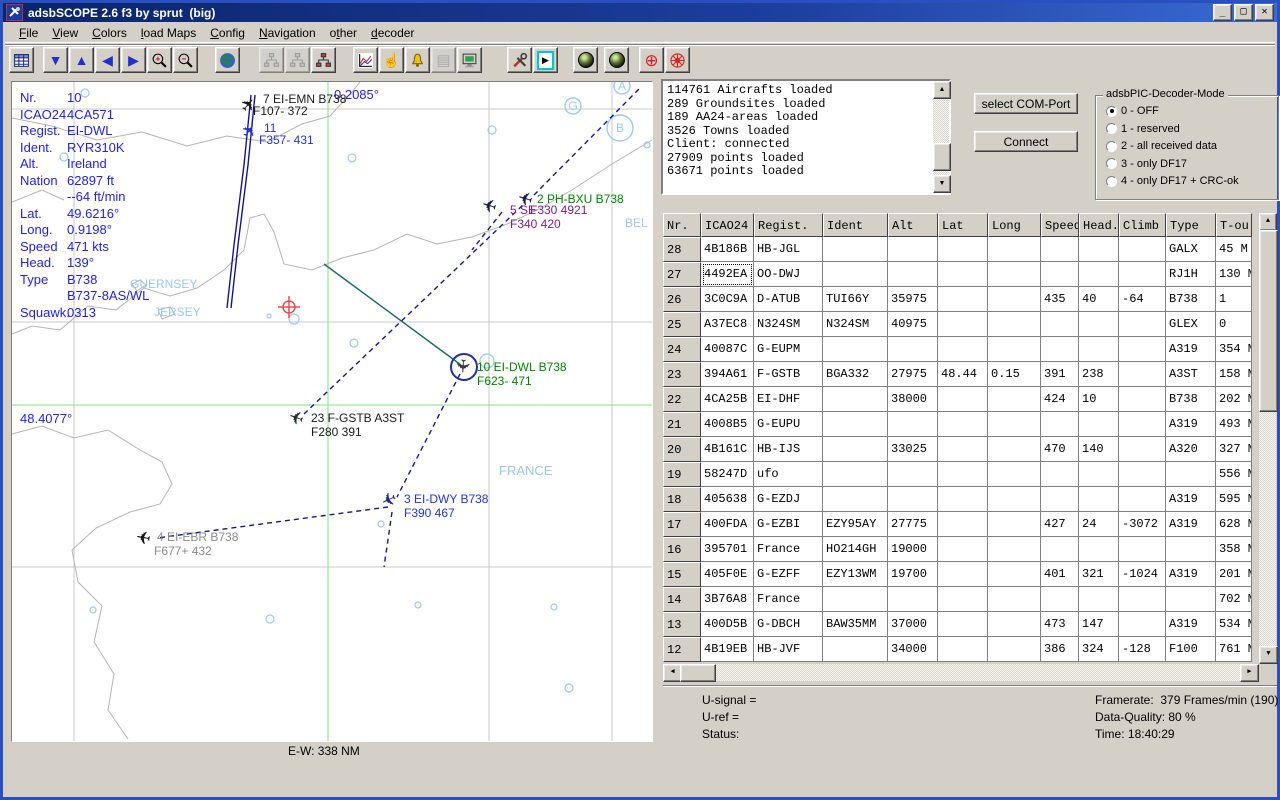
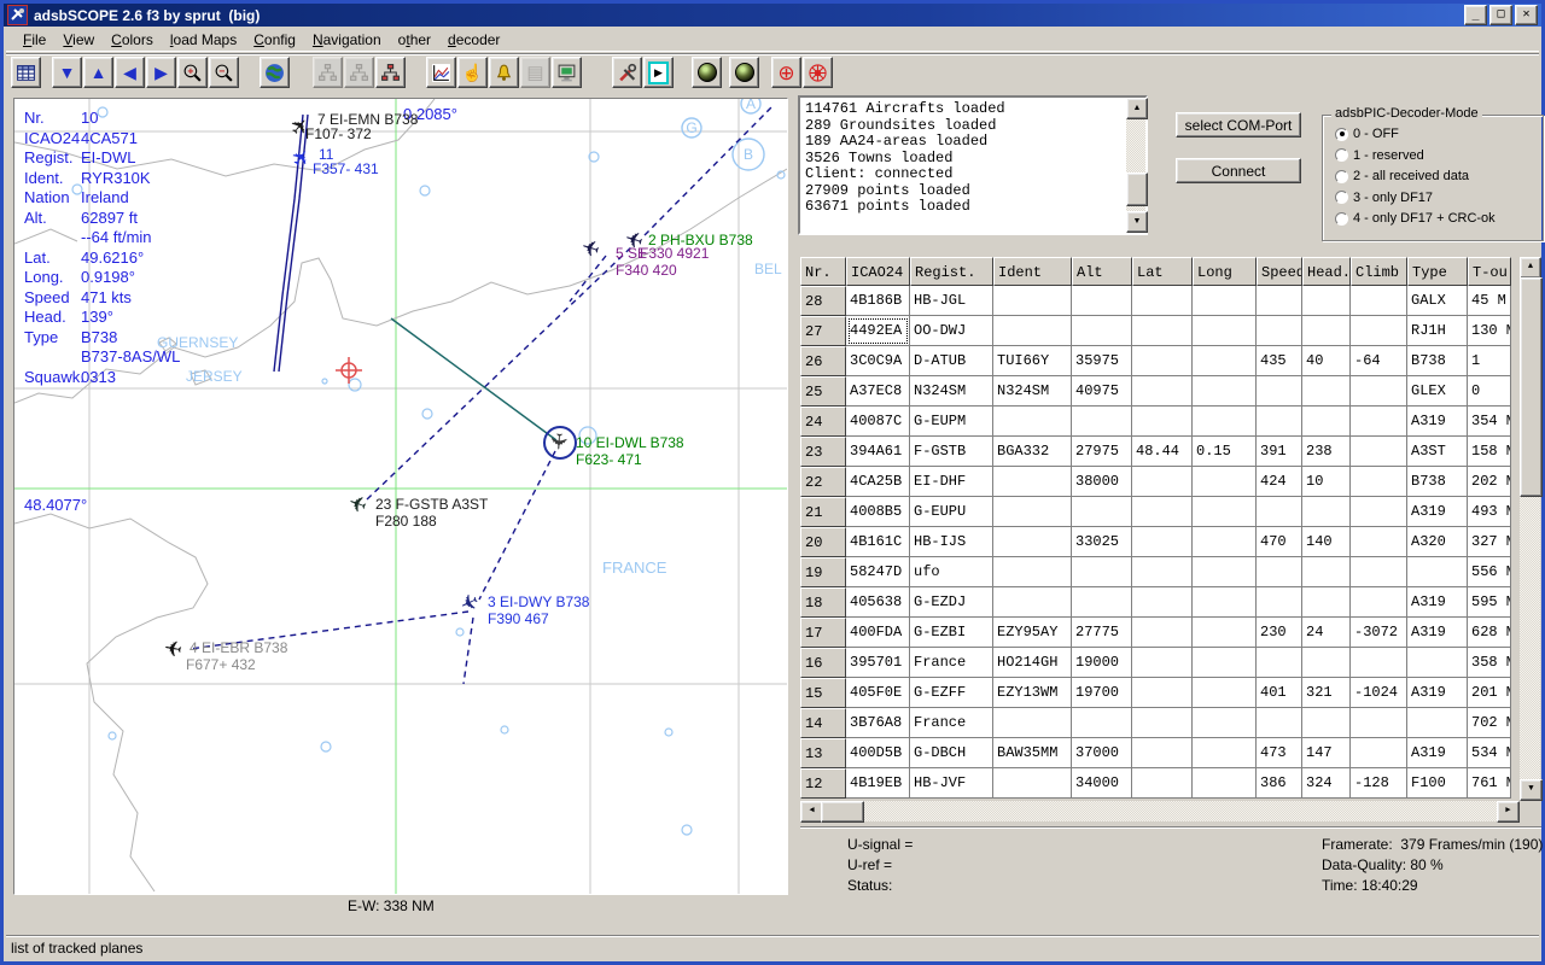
  adsbSCOPE 2.6 f3 by sprut (big)
  _
  □
  ✕
  File
  View
  Colors
  load Maps
  Config
  Navigation
  other
  decoder
  ▼
  ▲
  ◀
  ▶
  ☝
  ▤
  ▶
  ⊕
  A
  B
  G
  0.2085°
  48.4077°
  GUERNSEY
  JERSEY
  FRANCE
  BEL
  7 EI-EMN B738
  F107- 372
  11
  F357- 431
  2 PH-BXU B738
  5 SE
  F330 4921
  F340 420
  10 EI-DWL B738
  F623- 471
  23 F-GSTB A3ST
- F280 391
+ F280 188
  3 EI-DWY B738
  F390 467
  4 EI-EBR B738
  F677+ 432
  Nr.
  10
  ICAO24
  4CA571
  Regist.
  EI-DWL
  Ident.
  RYR310K
- Alt.
+ Nation
  Ireland
- Nation
+ Alt.
  62897 ft
  --64 ft/min
  Lat.
  49.6216°
  Long.
  0.9198°
  Speed
  471 kts
  Head.
  139°
  Type
  B738
  B737-8AS/WL
  Squawk
  0313
  E-W: 338 NM
  114761 Aircrafts loaded
  289 Groundsites loaded
  189 AA24-areas loaded
  3526 Towns loaded
  Client: connected
  27909 points loaded
  63671 points loaded
  select COM-Port
  Connect
  adsbPIC-Decoder-Mode
  0 - OFF
  1 - reserved
  2 - all received data
  3 - only DF17
  4 - only DF17 + CRC-ok
  Nr.
  ICAO24
  Regist.
  Ident
  Alt
  Lat
  Long
  Speed
  Head.
  Climb
  Type
  T-ou
  28
  4B186B
  HB-JGL
  GALX
  45 M
  27
  4492EA
  OO-DWJ
  RJ1H
  130 M
  26
  3C0C9A
  D-ATUB
  TUI66Y
  35975
  435
  40
  -64
  B738
  1
  25
  A37EC8
  N324SM
  N324SM
  40975
  GLEX
  0
  24
  40087C
  G-EUPM
  A319
  354 M
  23
  394A61
  F-GSTB
  BGA332
  27975
  48.44
  0.15
  391
  238
  A3ST
  158 M
  22
  4CA25B
  EI-DHF
  38000
  424
  10
  B738
  202 M
  21
  4008B5
  G-EUPU
  A319
  493 M
  20
  4B161C
  HB-IJS
  33025
  470
  140
  A320
  327 M
  19
  58247D
  ufo
  556 M
  18
  405638
  G-EZDJ
  A319
  595 M
  17
  400FDA
  G-EZBI
  EZY95AY
  27775
- 427
+ 230
  24
  -3072
  A319
  628 M
  16
  395701
  France
  HO214GH
  19000
  358 M
  15
  405F0E
  G-EZFF
  EZY13WM
  19700
  401
  321
  -1024
  A319
  201 M
  14
  3B76A8
  France
  702 M
  13
  400D5B
  G-DBCH
  BAW35MM
  37000
  473
  147
  A319
  534 M
  12
  4B19EB
  HB-JVF
  34000
  386
  324
  -128
  F100
  761 M
  ▲
  ▼
  ◀
  ▶
  U-signal =
  U-ref =
  Status:
  Framerate: 379 Frames/min (190)
  Data-Quality: 80 %
  Time: 18:40:29
+ list of tracked planes
